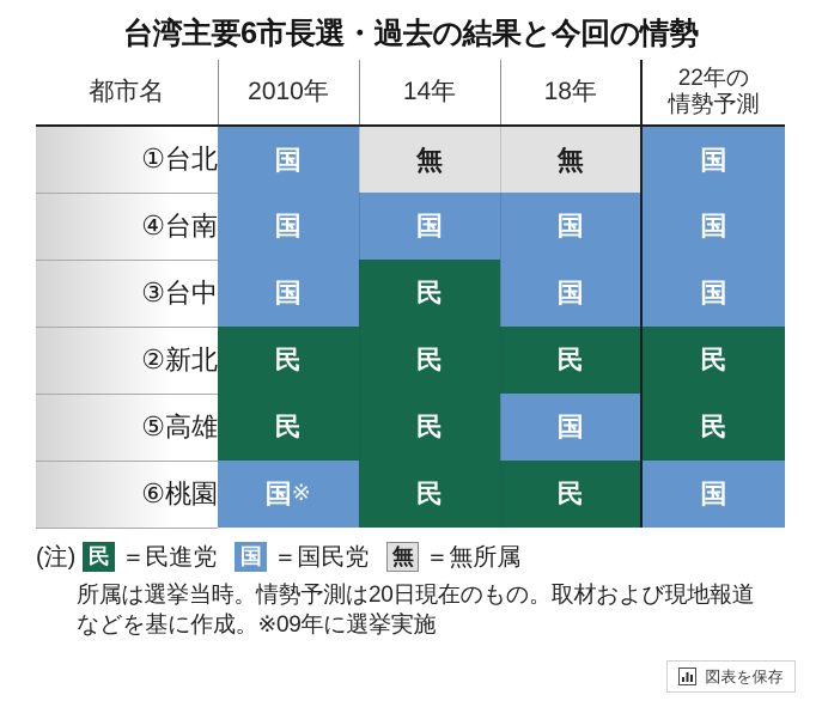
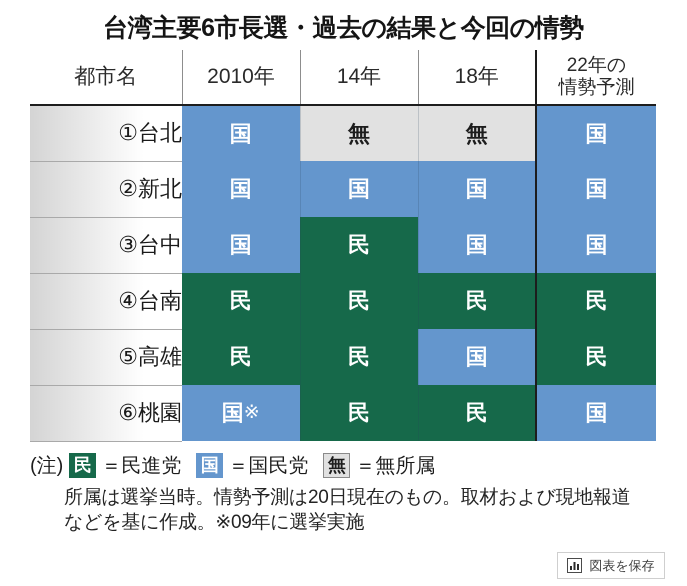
  台湾主要6市長選・過去の結果と今回の情勢
  都市名	2010年	14年	18年	22年の 情勢予測
  ①台北	国	無	無	国
- ④台南	国	国	国	国
+ ②新北	国	国	国	国
  ③台中	国	民	国	国
- ②新北	民	民	民	民
+ ④台南	民	民	民	民
  ⑤高雄	民	民	国	民
  ⑥桃園	国※	民	民	国
  (注)
  民
  ＝民進党
  国
  ＝国民党
  無
  ＝無所属
  所属は選挙当時。情勢予測は20日現在のもの。取材および現地報道
  などを基に作成。※09年に選挙実施
  図表を保存
